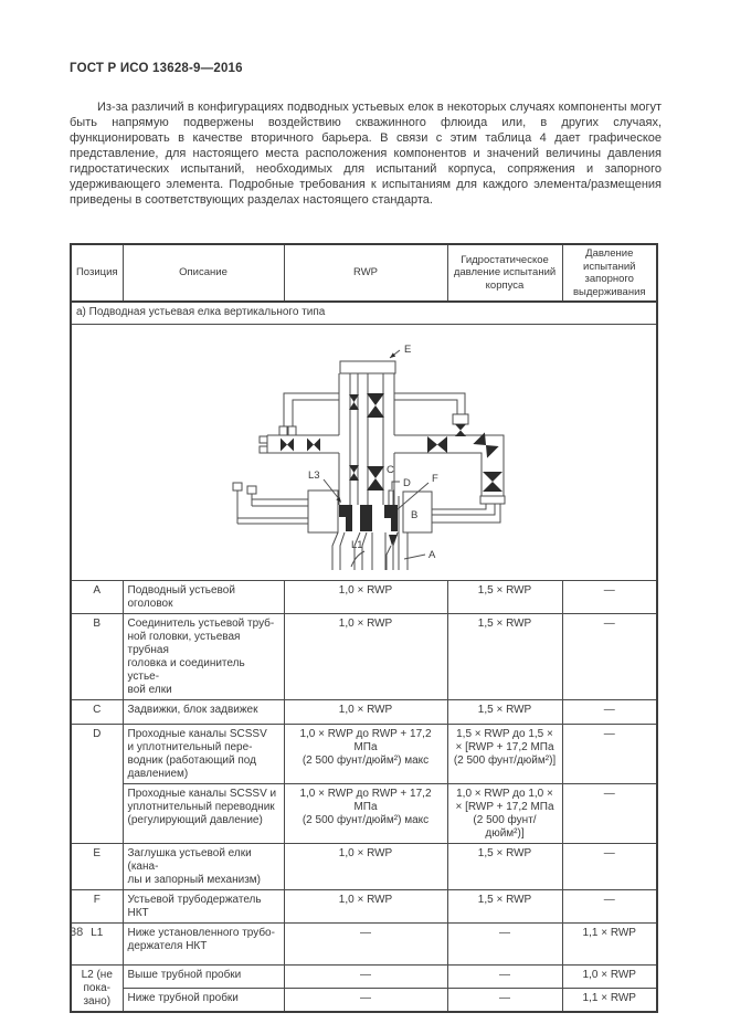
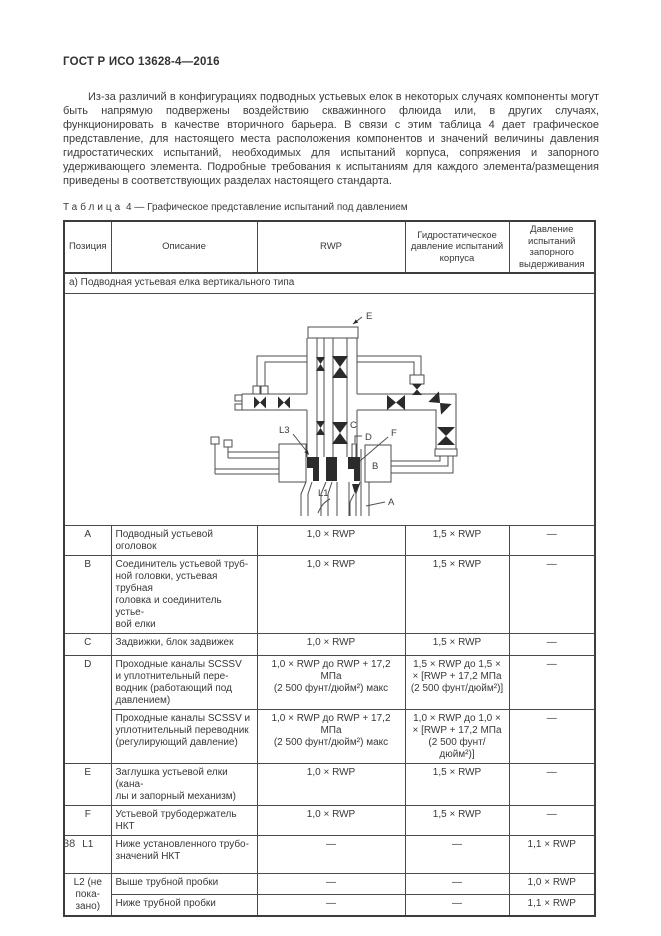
- ГОСТ Р ИСО 13628-9—2016
+ ГОСТ Р ИСО 13628-4—2016
  Из-за различий в конфигурациях подводных устьевых елок в некоторых случаях компоненты могут быть напрямую подвержены воздействию скважинного флюида или, в других случаях, функционировать в качестве вторичного барьера. В связи с этим таблица 4 дает графическое представление, для настоящего места расположения компонентов и значений величины давления гидростатических испытаний, необходимых для испытаний корпуса, сопряжения и запорного удерживающего элемента. Подробные требования к испытаниям для каждого элемента/размещения приведены в соответствующих разделах настоящего стандарта.
+ Таблица 4 — Графическое представление испытаний под давлением
  Позиция	Описание	RWP	Гидростатическое давление испытаний корпуса	Давление испытаний запорного выдерживания
  а) Подводная устьевая елка вертикального типа
  E C D F B A L3 L1
  A	Подводный устьевой оголовок	1,0 × RWP	1,5 × RWP	—
  B	Соединитель устьевой труб- ной головки, устьевая трубная головка и соединитель устье- вой елки	1,0 × RWP	1,5 × RWP	—
  C	Задвижки, блок задвижек	1,0 × RWP	1,5 × RWP	—
  D	Проходные каналы SCSSV и уплотнительный пере- водник (работающий под давлением)	1,0 × RWP до RWP + 17,2 МПа (2 500 фунт/дюйм²) макс	1,5 × RWP до 1,5 × × [RWP + 17,2 МПа (2 500 фунт/дюйм²)]	—
  Проходные каналы SCSSV и уплотнительный переводник (регулирующий давление)	1,0 × RWP до RWP + 17,2 МПа (2 500 фунт/дюйм²) макс	1,0 × RWP до 1,0 × × [RWP + 17,2 МПа (2 500 фунт/ дюйм²)]	—
  E	Заглушка устьевой елки (кана- лы и запорный механизм)	1,0 × RWP	1,5 × RWP	—
  F	Устьевой трубодержатель НКТ	1,0 × RWP	1,5 × RWP	—
- L1	Ниже установленного трубо- держателя НКТ	—	—	1,1 × RWP
+ L1	Ниже установленного трубо- значений НКТ	—	—	1,1 × RWP
  L2 (не пока- зано)	Выше трубной пробки	—	—	1,0 × RWP
  Ниже трубной пробки	—	—	1,1 × RWP
  38
